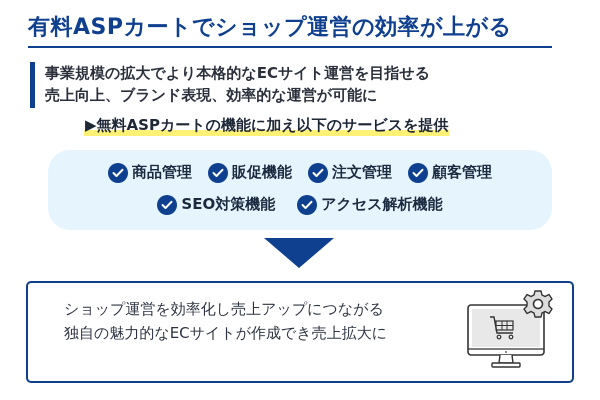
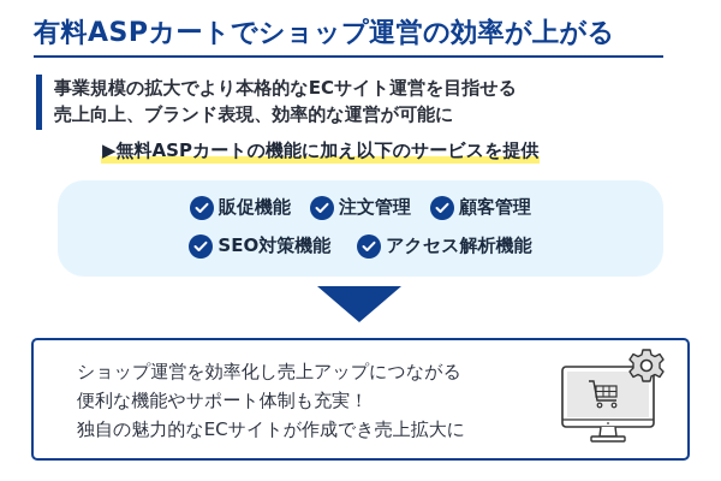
  有料ASPカートでショップ運営の効率が上がる
  事業規模の拡大でより本格的なECサイト運営を目指せる
  売上向上、ブランド表現、効率的な運営が可能に
  ▶無料ASPカートの機能に加え以下のサービスを提供
- 商品管理
  販促機能
  注文管理
  顧客管理
  SEO対策機能
  アクセス解析機能
  ショップ運営を効率化し売上アップにつながる
+ 便利な機能やサポート体制も充実！
  独自の魅力的なECサイトが作成でき売上拡大に
